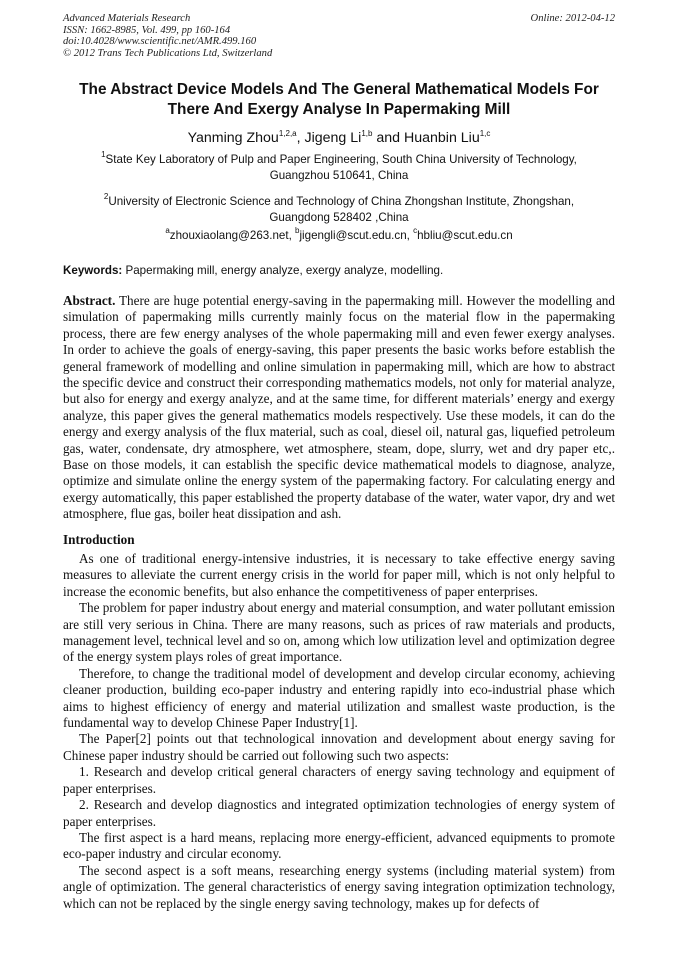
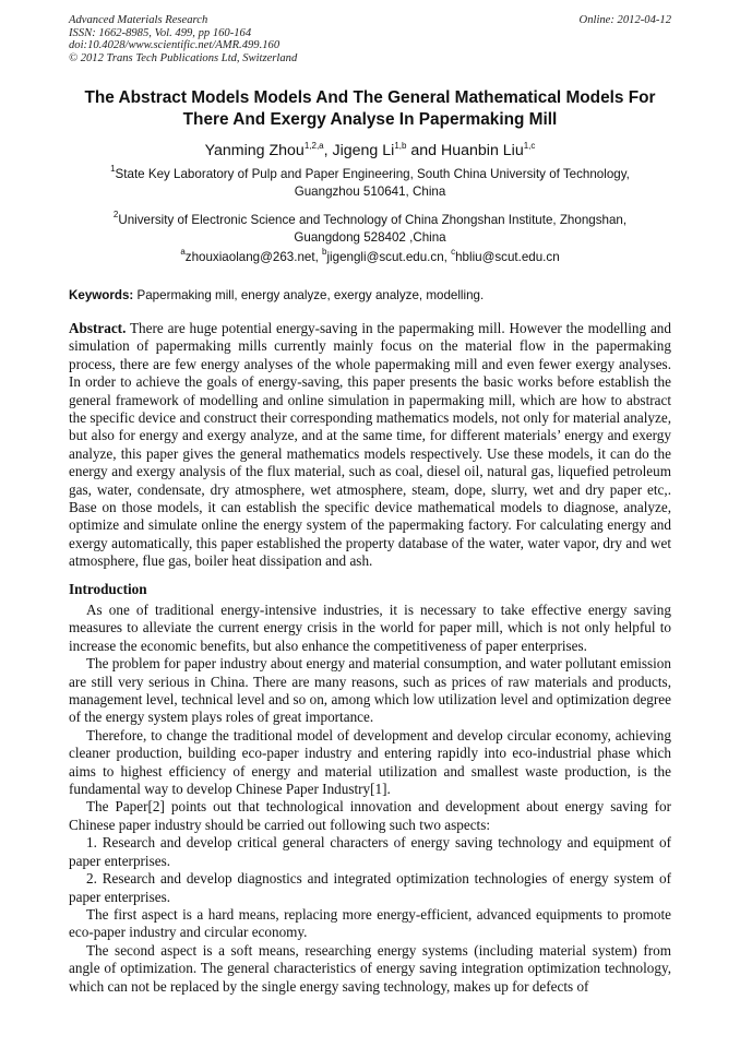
  Advanced Materials Research
  ISSN: 1662-8985, Vol. 499, pp 160-164
  doi:10.4028/www.scientific.net/AMR.499.160
  © 2012 Trans Tech Publications Ltd, Switzerland
  Online: 2012-04-12
- The Abstract Device Models And The General Mathematical Models For
+ The Abstract Models Models And The General Mathematical Models For
  There And Exergy Analyse In Papermaking Mill
  Yanming Zhou1,2,a, Jigeng Li1,b and Huanbin Liu1,c
  1State Key Laboratory of Pulp and Paper Engineering, South China University of Technology,
  Guangzhou 510641, China
  2University of Electronic Science and Technology of China Zhongshan Institute, Zhongshan,
  Guangdong 528402 ,China
  azhouxiaolang@263.net, bjigengli@scut.edu.cn, chbliu@scut.edu.cn
  Keywords: Papermaking mill, energy analyze, exergy analyze, modelling.
  Abstract. There are huge potential energy-saving in the papermaking mill. However the modelling and simulation of papermaking mills currently mainly focus on the material flow in the papermaking process, there are few energy analyses of the whole papermaking mill and even fewer exergy analyses. In order to achieve the goals of energy-saving, this paper presents the basic works before establish the general framework of modelling and online simulation in papermaking mill, which are how to abstract the specific device and construct their corresponding mathematics models, not only for material analyze, but also for energy and exergy analyze, and at the same time, for different materials’ energy and exergy analyze, this paper gives the general mathematics models respectively. Use these models, it can do the energy and exergy analysis of the flux material, such as coal, diesel oil, natural gas, liquefied petroleum gas, water, condensate, dry atmosphere, wet atmosphere, steam, dope, slurry, wet and dry paper etc,. Base on those models, it can establish the specific device mathematical models to diagnose, analyze, optimize and simulate online the energy system of the papermaking factory. For calculating energy and exergy automatically, this paper established the property database of the water, water vapor, dry and wet atmosphere, flue gas, boiler heat dissipation and ash.
  Introduction
  As one of traditional energy-intensive industries, it is necessary to take effective energy saving measures to alleviate the current energy crisis in the world for paper mill, which is not only helpful to increase the economic benefits, but also enhance the competitiveness of paper enterprises.
  The problem for paper industry about energy and material consumption, and water pollutant emission are still very serious in China. There are many reasons, such as prices of raw materials and products, management level, technical level and so on, among which low utilization level and optimization degree of the energy system plays roles of great importance.
  Therefore, to change the traditional model of development and develop circular economy, achieving cleaner production, building eco-paper industry and entering rapidly into eco-industrial phase which aims to highest efficiency of energy and material utilization and smallest waste production, is the fundamental way to develop Chinese Paper Industry[1].
  The Paper[2] points out that technological innovation and development about energy saving for Chinese paper industry should be carried out following such two aspects:
  1. Research and develop critical general characters of energy saving technology and equipment of paper enterprises.
  2. Research and develop diagnostics and integrated optimization technologies of energy system of paper enterprises.
  The first aspect is a hard means, replacing more energy-efficient, advanced equipments to promote eco-paper industry and circular economy.
  The second aspect is a soft means, researching energy systems (including material system) from angle of optimization. The general characteristics of energy saving integration optimization technology, which can not be replaced by the single energy saving technology, makes up for defects of
